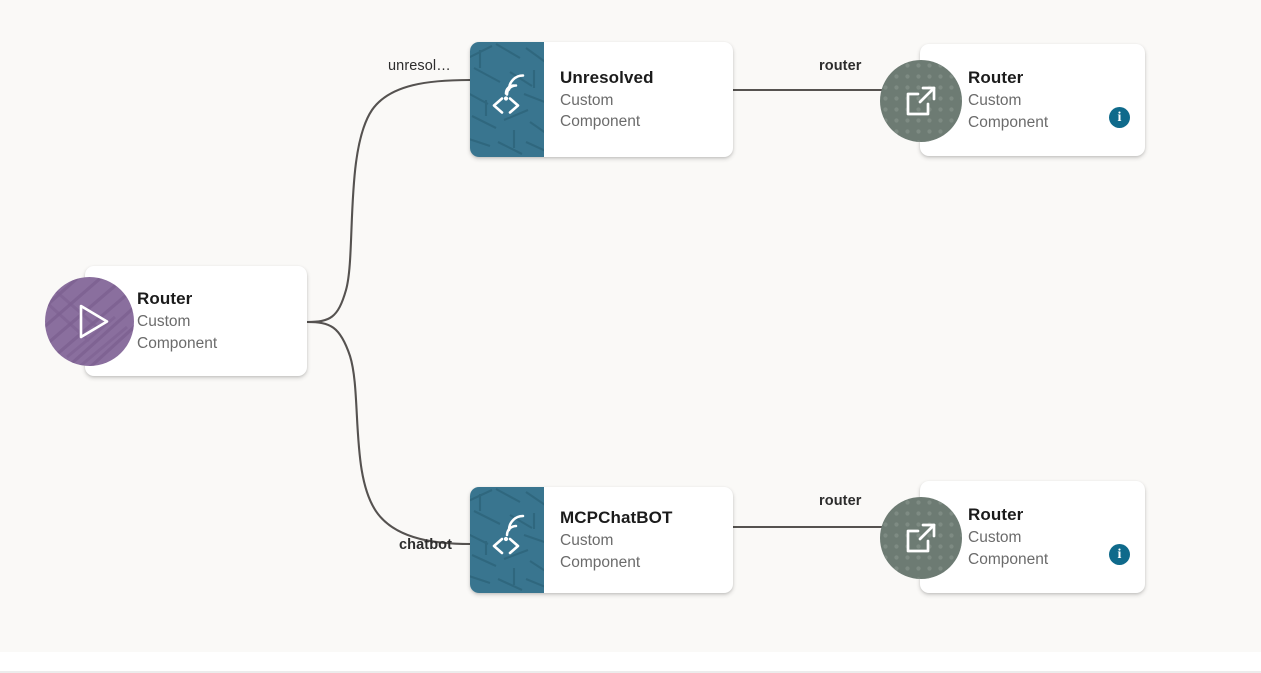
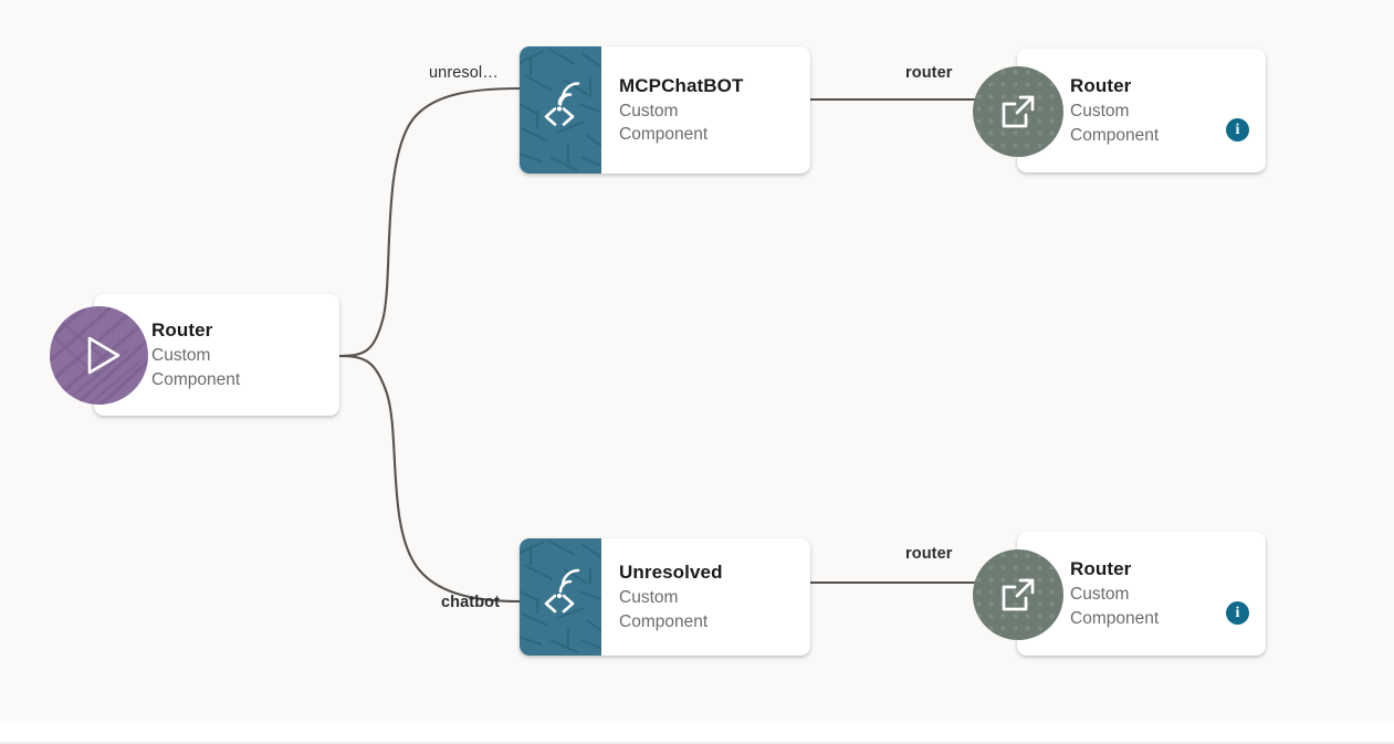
  unresol…
  router
  chatbot
  router
  Router
  Custom
  Component
- Unresolved
+ MCPChatBOT
  Custom
  Component
  Router
  Custom
  Component
  i
- MCPChatBOT
+ Unresolved
  Custom
  Component
  Router
  Custom
  Component
  i
